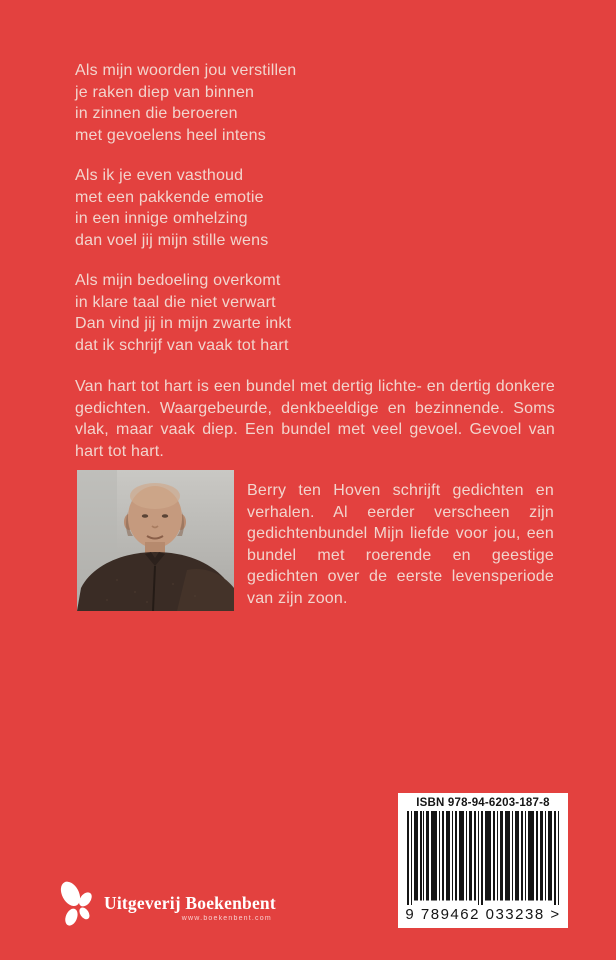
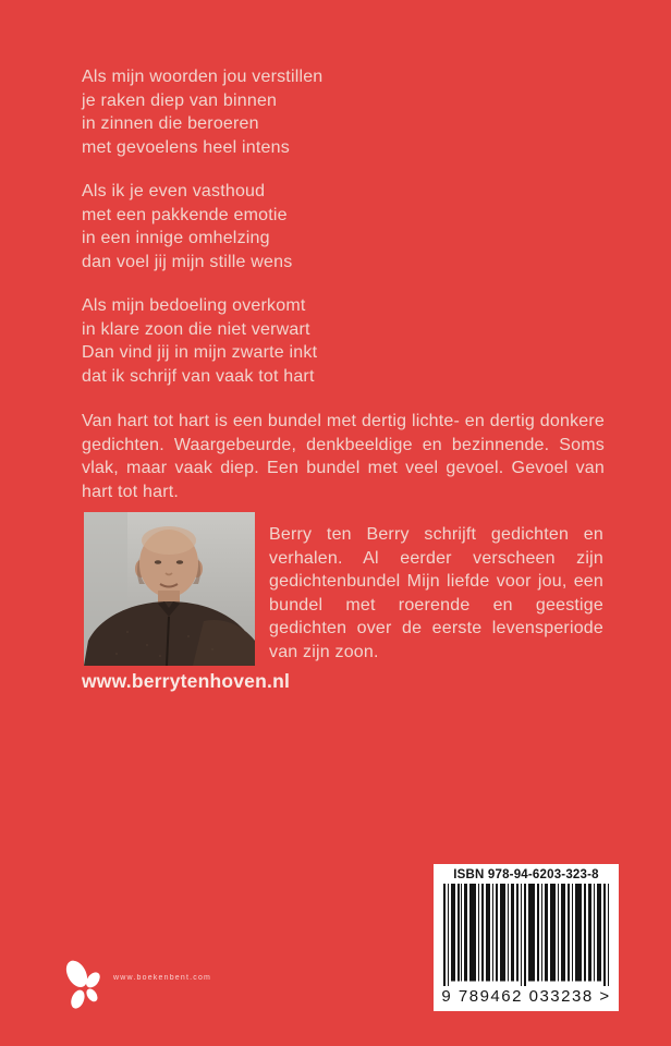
  Als mijn woorden jou verstillen
  je raken diep van binnen
  in zinnen die beroeren
  met gevoelens heel intens
  Als ik je even vasthoud
  met een pakkende emotie
  in een innige omhelzing
  dan voel jij mijn stille wens
  Als mijn bedoeling overkomt
- in klare taal die niet verwart
+ in klare zoon die niet verwart
  Dan vind jij in mijn zwarte inkt
  dat ik schrijf van vaak tot hart
  Van hart tot hart is een bundel met dertig lichte- en dertig donkere gedichten. Waargebeurde, denkbeeldige en bezinnende. Soms vlak, maar vaak diep. Een bundel met veel gevoel. Gevoel van hart tot hart.
- Berry ten Hoven schrijft gedichten en verhalen. Al eerder verscheen zijn gedichtenbundel Mijn liefde voor jou, een bundel met roerende en geestige gedichten over de eerste levensperiode van zijn zoon.
+ Berry ten Berry schrijft gedichten en verhalen. Al eerder verscheen zijn gedichtenbundel Mijn liefde voor jou, een bundel met roerende en geestige gedichten over de eerste levensperiode van zijn zoon.
+ www.berrytenhoven.nl
- ISBN 978-94-6203-187-8
+ ISBN 978-94-6203-323-8
  9 789462 033238 >
- Uitgeverij Boekenbent
